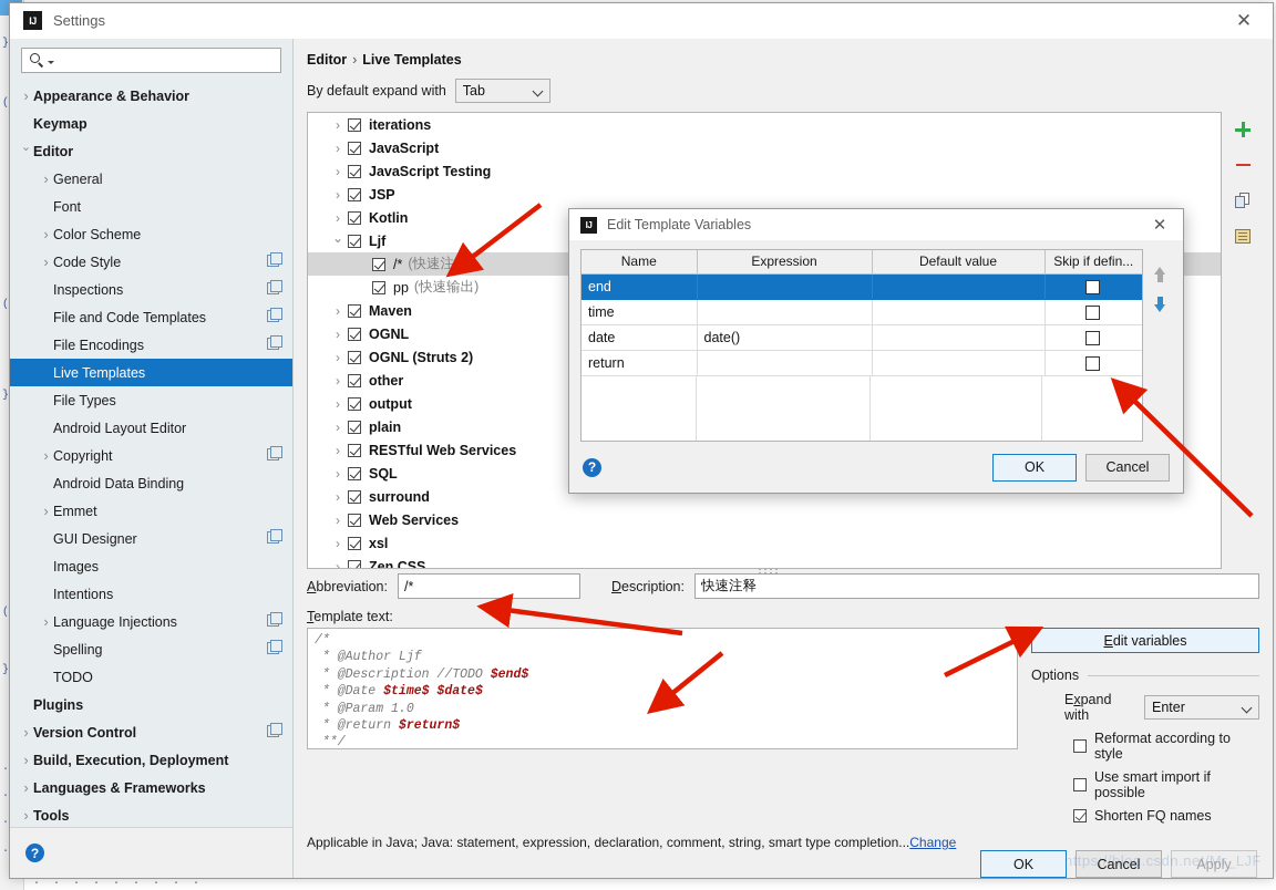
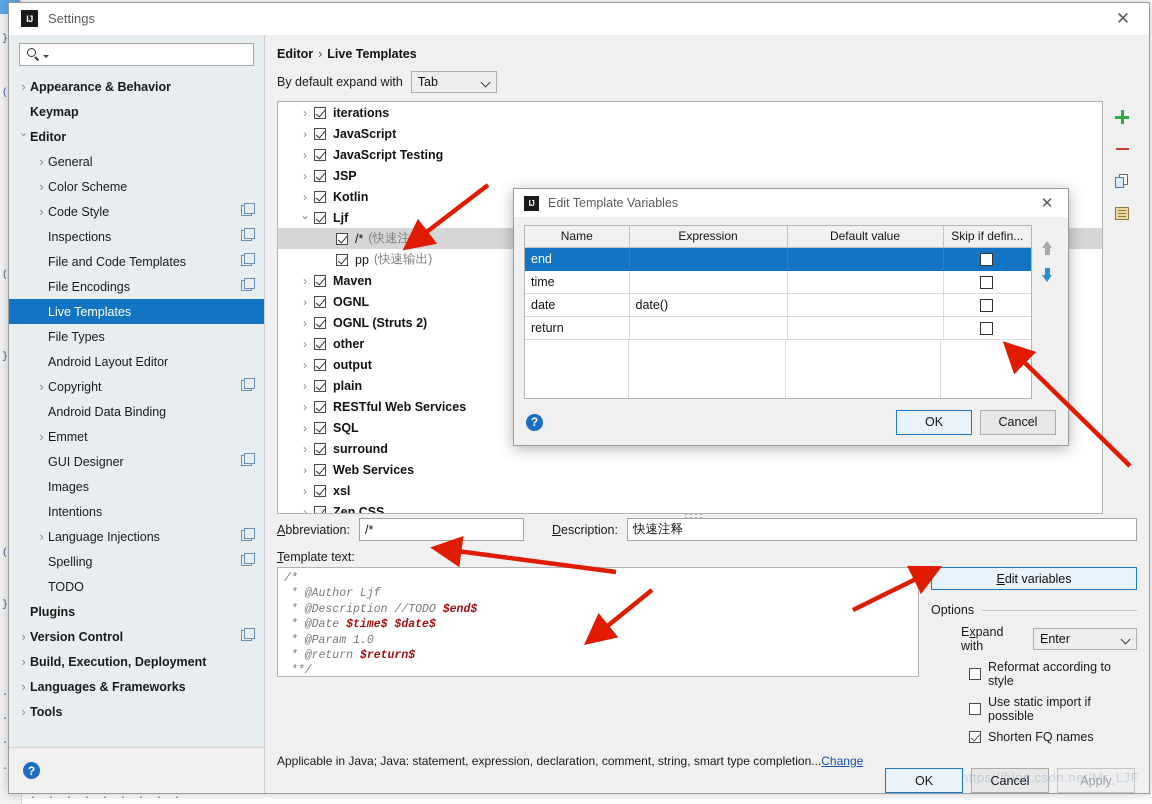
  }
  (
  (
  }
  (
  }
  .
  .
  .
  .
  . . . . . . . . .
  IJ
  Settings
  ✕
  Appearance & Behavior
  Keymap
  Editor
  General
- Font
  Color Scheme
  Code Style
  Inspections
  File and Code Templates
  File Encodings
  Live Templates
  File Types
  Android Layout Editor
  Copyright
  Android Data Binding
  Emmet
  GUI Designer
  Images
  Intentions
  Language Injections
  Spelling
  TODO
  Plugins
  Version Control
  Build, Execution, Deployment
  Languages & Frameworks
  Tools
  ?
  Editor › Live Templates
  By default expand with
  Tab
  iterations
  JavaScript
  JavaScript Testing
  JSP
  Kotlin
  Ljf
  /*
  (快速注释)
  pp
  (快速输出)
  Maven
  OGNL
  OGNL (Struts 2)
  other
  output
  plain
  RESTful Web Services
  SQL
  surround
  Web Services
  xsl
  Zen CSS
  Abbreviation:
  /*
  Description:
  快速注释
  Template text:
  /*
  * @Author Ljf
  * @Description //TODO $end$
  * @Date $time$ $date$
  * @Param 1.0
  * @return $return$
  **/
  E
  dit variables
  Options
  Expand with
  Enter
  Reformat according to style
- Use smart import if possible
+ Use static import if possible
  Shorten FQ names
  Applicable in Java; Java: statement, expression, declaration, comment, string, smart type completion...Change
  OK
  Cancel
  Apply
  https://blog.csdn.net/Mr_LJF
  IJ
  Edit Template Variables
  ✕
  Name	Expression	Default value	Skip if defin...
  end
  time
  date	date()
  return
  ?
  OK
  Cancel
